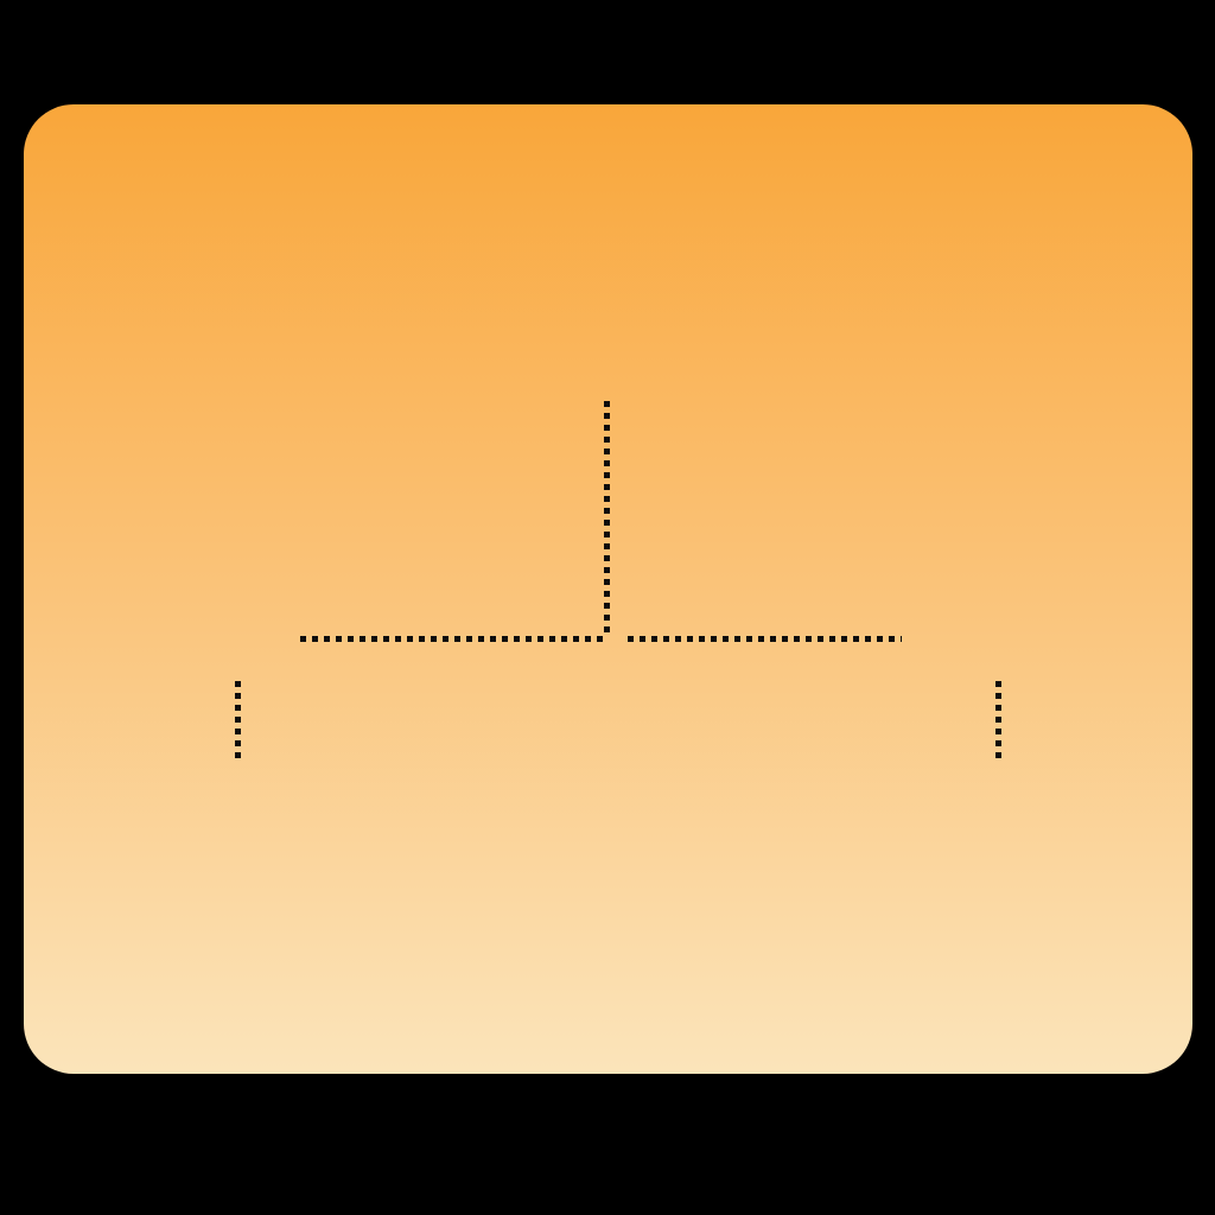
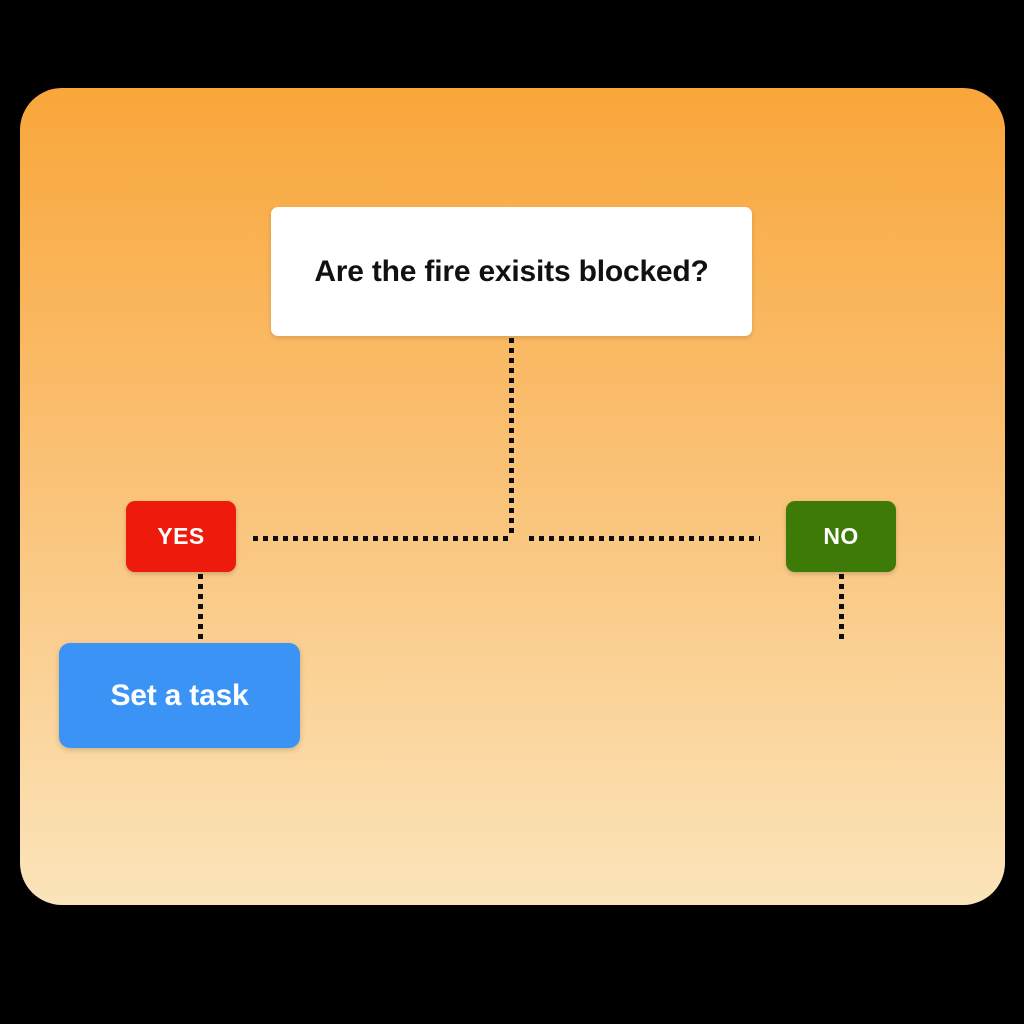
+ Are the fire exisits blocked?
+ YES
+ NO
+ Set a task
